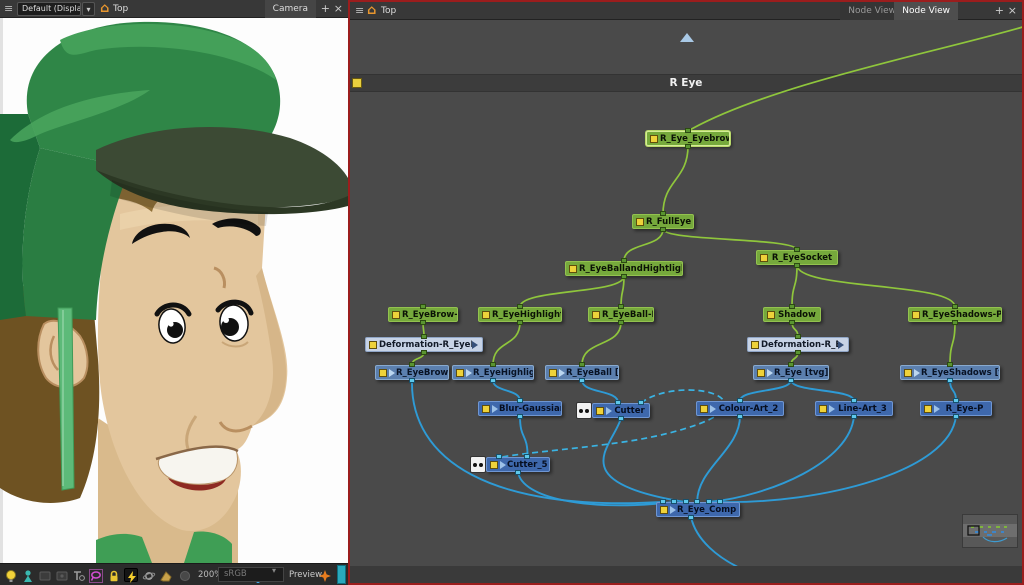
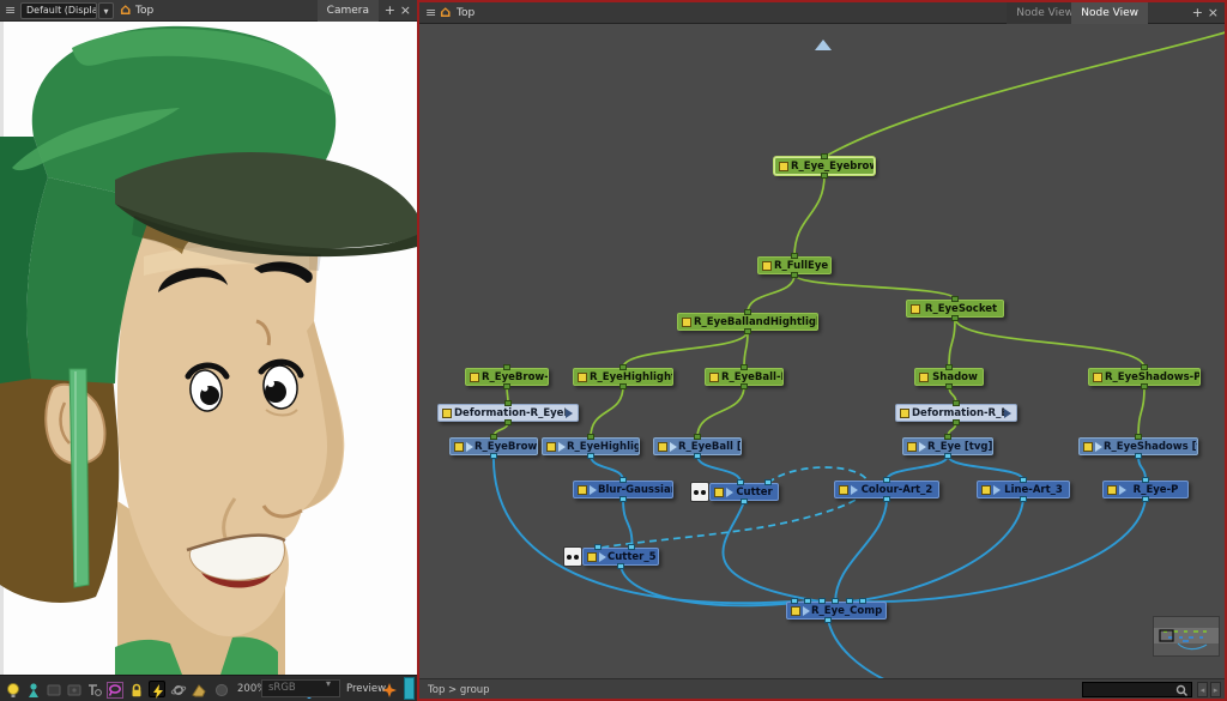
  ≡
  Default (Displa
  ▾
  ⌂
  Top
  Camera
  +
  ×
  200
  sRGB
  ▾
  Preview
  ≡
  ⌂
  Top
  Node View
  Node View
  +
  ×
- R Eye
  R_Eye_Eyebro
  R_FullEye
  R_EyeBallandHightlig
  R_EyeSocket
  R_EyeBrow-
  R_EyeHighligh
  R_EyeBall-
  Shadow
  R_EyeShadows-P
  Deformation-R_Eye
  Deformation-R_
  R_EyeBall [
  R_Eye [tvg]
  R_EyeShadows [
  Blur-Gaussia
  Cutter
  Colour-Art_2
  Line-Art_3
  R_Eye-P
  Cutter_5
  R_Eye_Comp
+ Top > group
+ ◂
+ ▸
